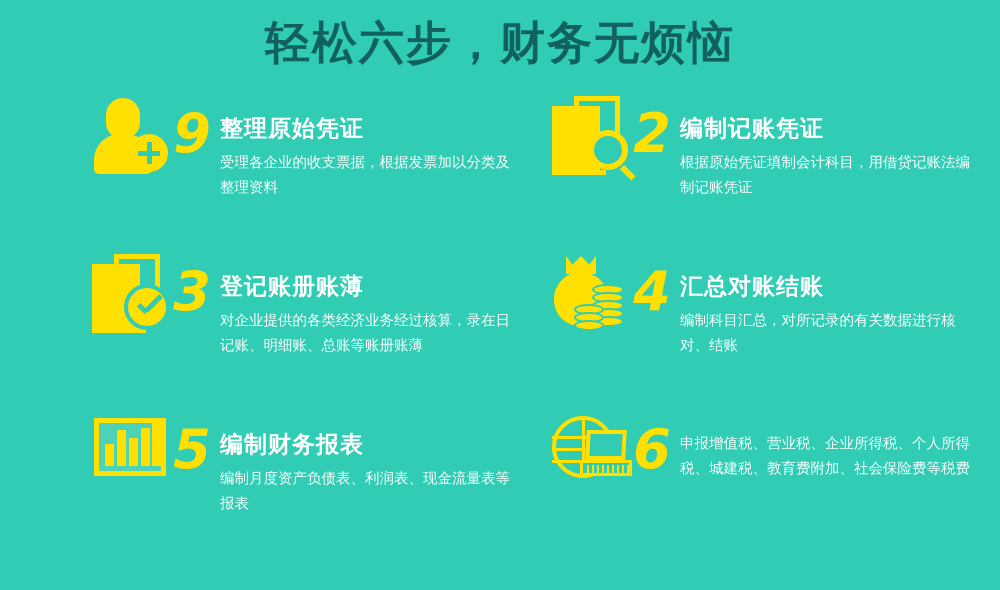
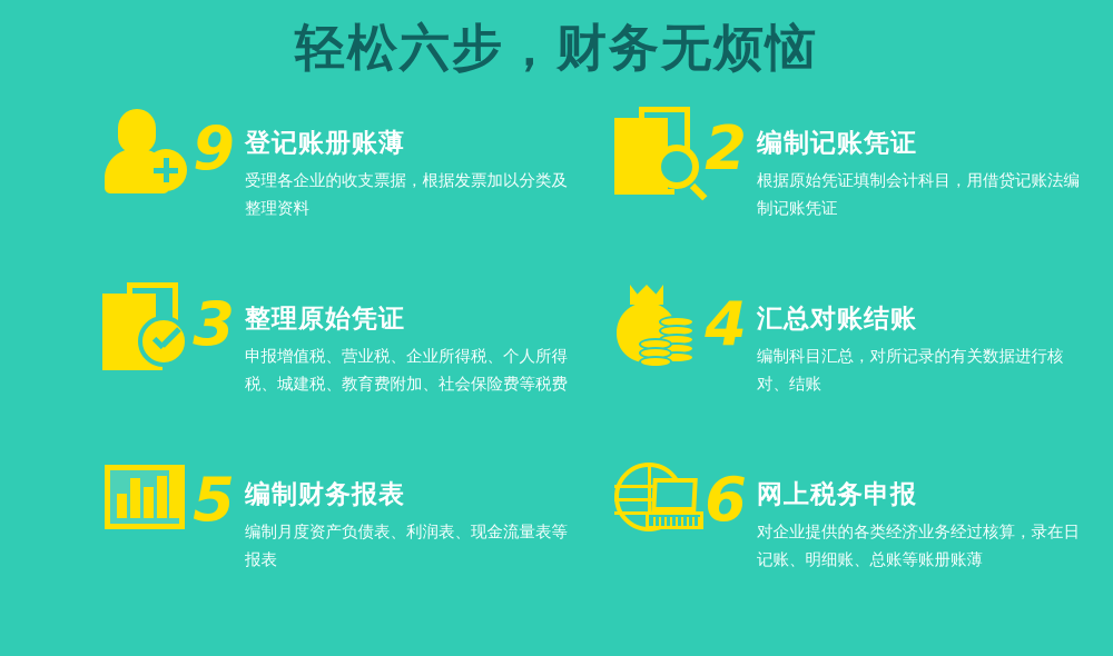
  轻松六步，财务无烦恼
  9
- 整理原始凭证
+ 登记账册账薄
  受理各企业的收支票据，根据发票加以分类及整理资料
  2
  编制记账凭证
  根据原始凭证填制会计科目，用借贷记账法编制记账凭证
  3
- 登记账册账薄
+ 整理原始凭证
- 对企业提供的各类经济业务经过核算，录在日记账、明细账、总账等账册账薄
+ 申报增值税、营业税、企业所得税、个人所得税、城建税、教育费附加、社会保险费等税费
  4
  汇总对账结账
  编制科目汇总，对所记录的有关数据进行核对、结账
  5
  编制财务报表
  编制月度资产负债表、利润表、现金流量表等报表
  6
+ 网上税务申报
- 申报增值税、营业税、企业所得税、个人所得税、城建税、教育费附加、社会保险费等税费
+ 对企业提供的各类经济业务经过核算，录在日记账、明细账、总账等账册账薄
